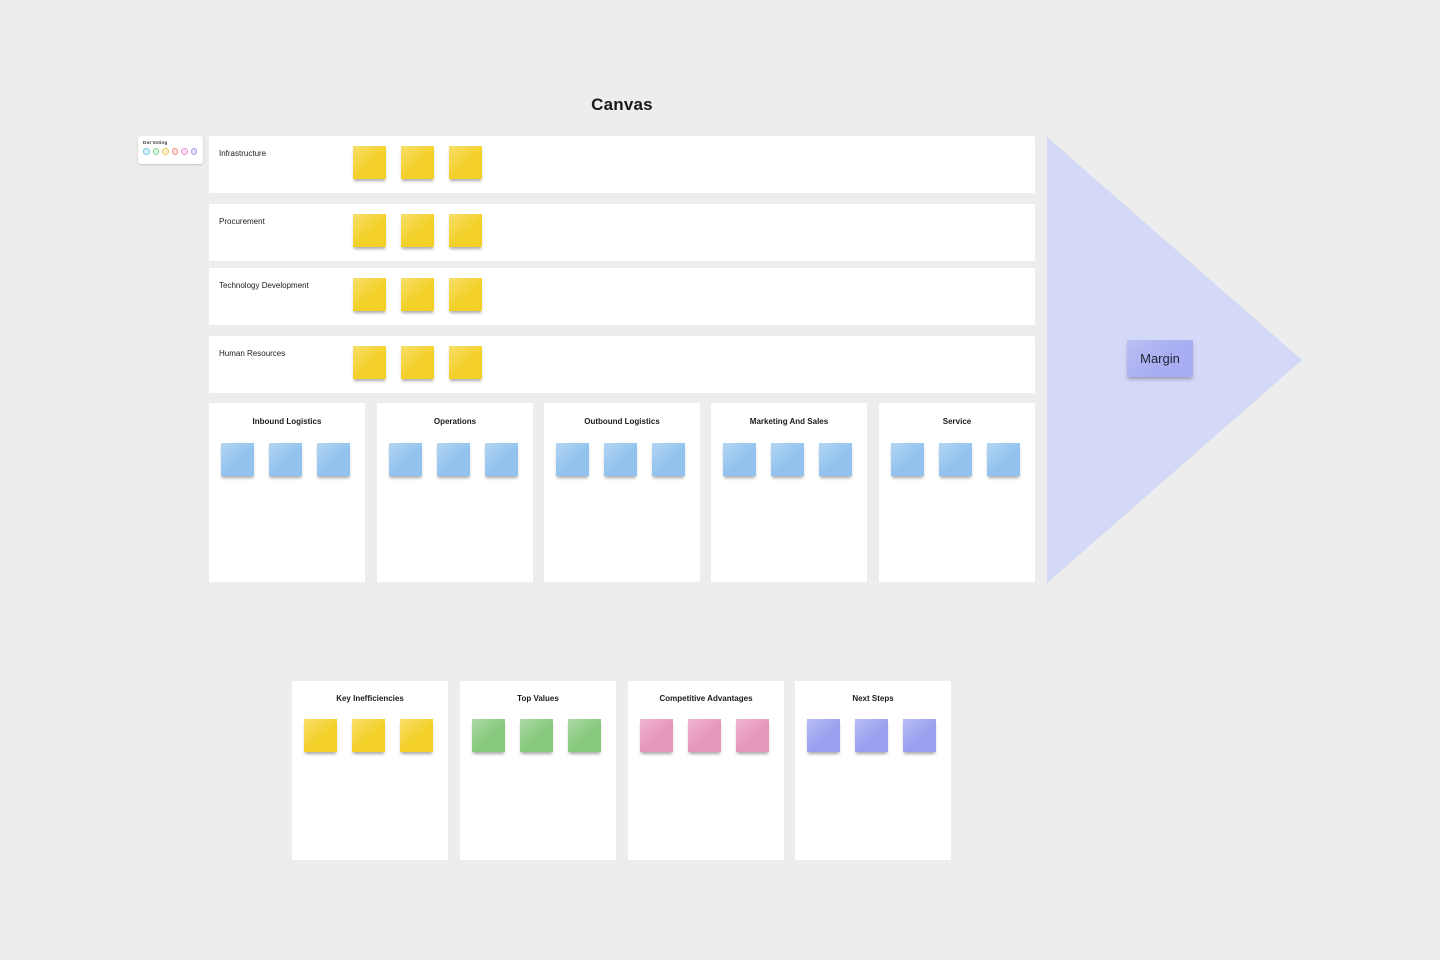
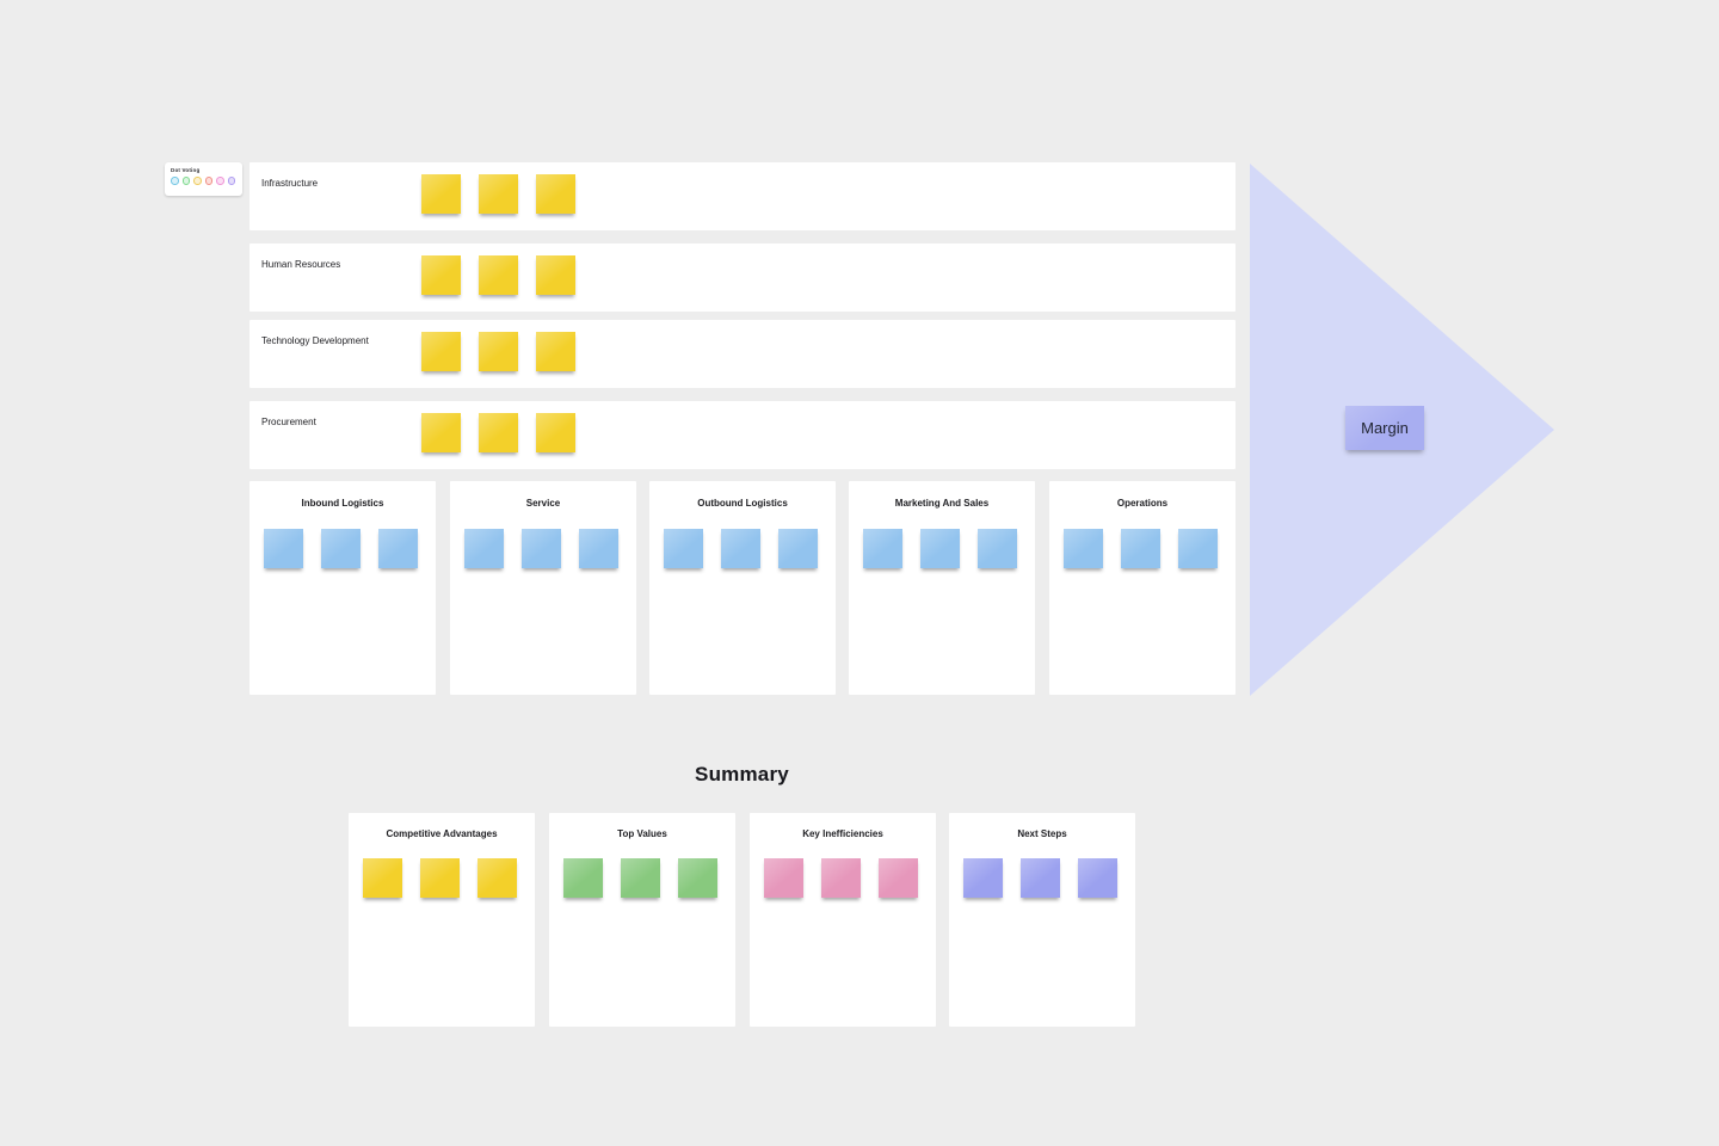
- Canvas
  Infrastructure
- Procurement
+ Human Resources
  Technology Development
- Human Resources
+ Procurement
  Margin
  Inbound Logistics
- Operations
+ Service
  Outbound Logistics
  Marketing And Sales
- Service
+ Operations
+ Summary
- Key Inefficiencies
+ Competitive Advantages
  Top Values
- Competitive Advantages
+ Key Inefficiencies
  Next Steps
